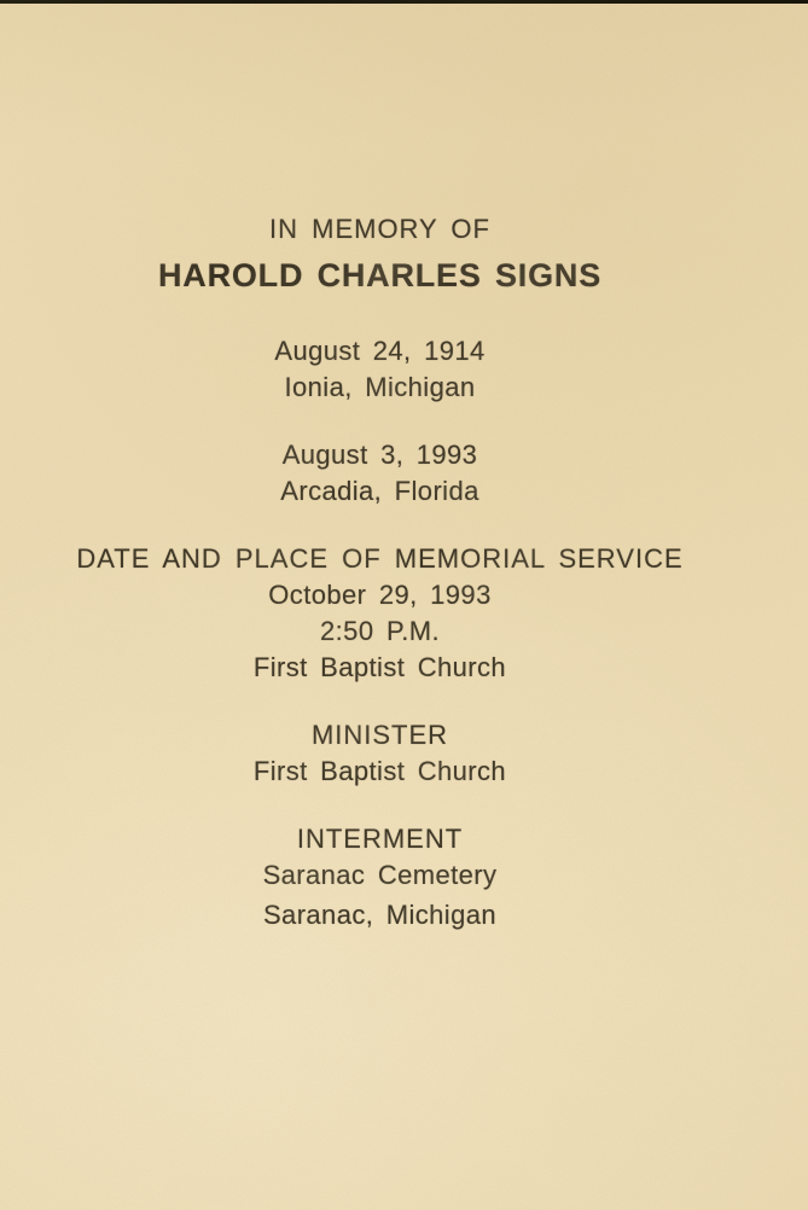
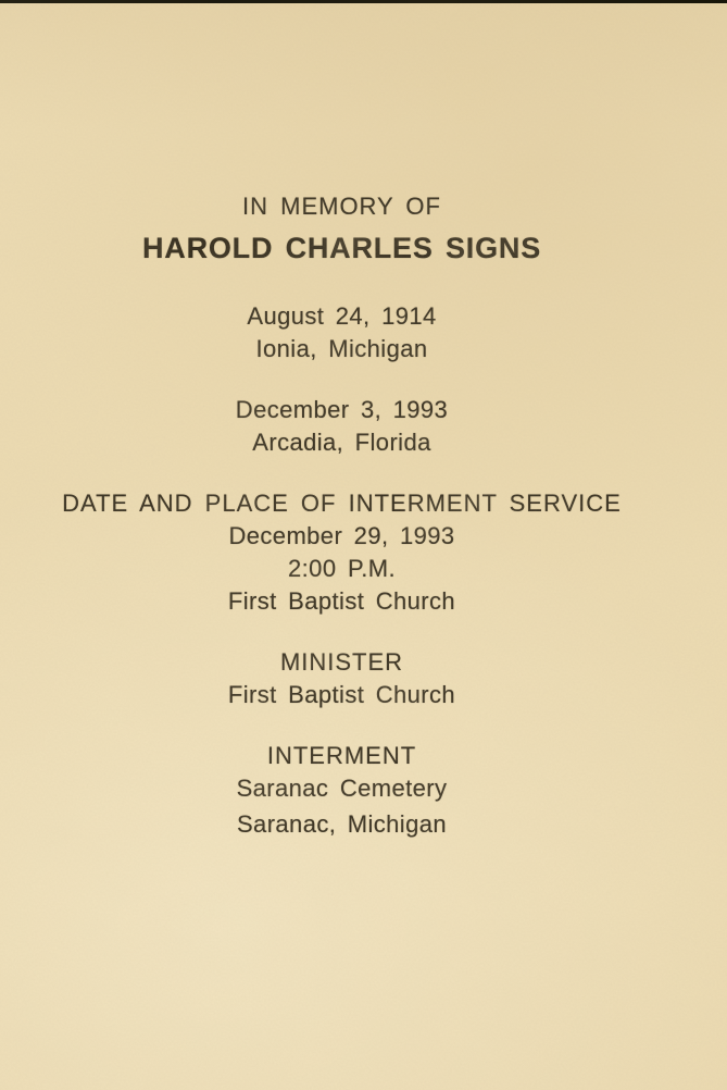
  IN MEMORY OF
  HAROLD CHARLES SIGNS
  August 24, 1914
  Ionia, Michigan
- August 3, 1993
+ December 3, 1993
  Arcadia, Florida
- DATE AND PLACE OF MEMORIAL SERVICE
+ DATE AND PLACE OF INTERMENT SERVICE
- October 29, 1993
+ December 29, 1993
- 2:50 P.M.
+ 2:00 P.M.
  First Baptist Church
  MINISTER
  First Baptist Church
  INTERMENT
  Saranac Cemetery
  Saranac, Michigan
